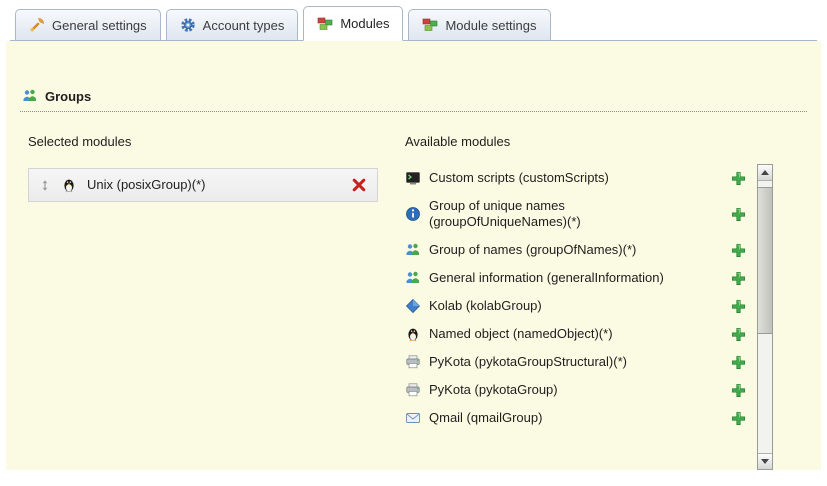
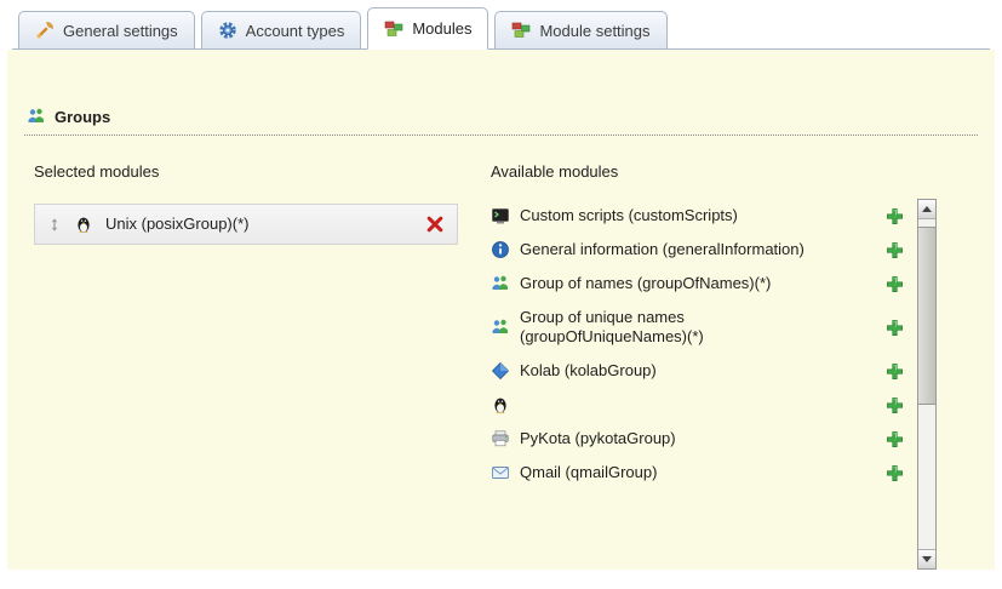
  General settings
  Account types
  Modules
  Module settings
  Groups
  Selected modules
  Unix (posixGroup)(*)
  Available modules
  Custom scripts (customScripts)
- Group of unique names (groupOfUniqueNames)(*)
+ General information (generalInformation)
  Group of names (groupOfNames)(*)
- General information (generalInformation)
+ Group of unique names (groupOfUniqueNames)(*)
  Kolab (kolabGroup)
- Named object (namedObject)(*)
- PyKota (pykotaGroupStructural)(*)
  PyKota (pykotaGroup)
  Qmail (qmailGroup)
